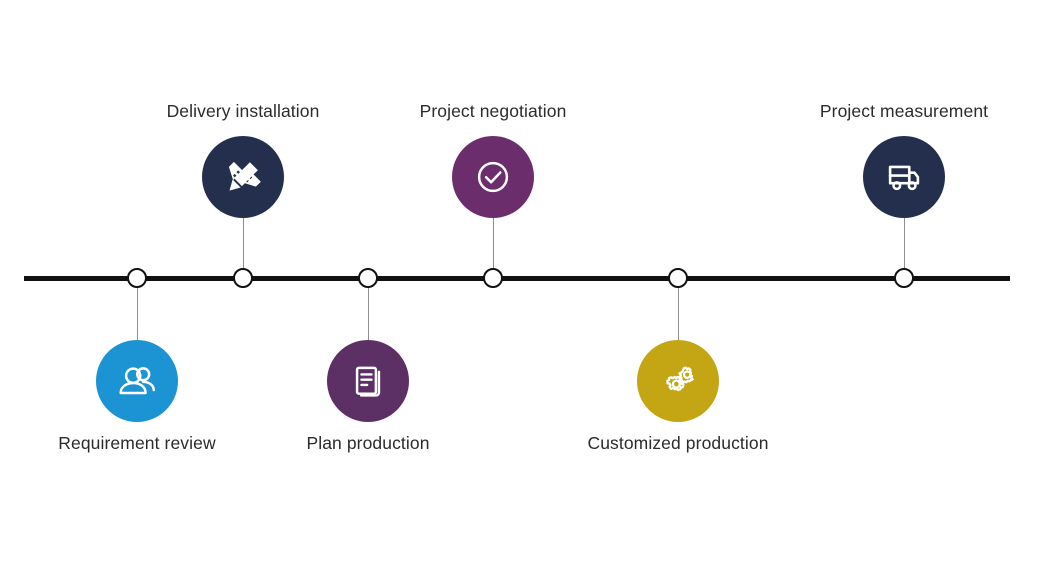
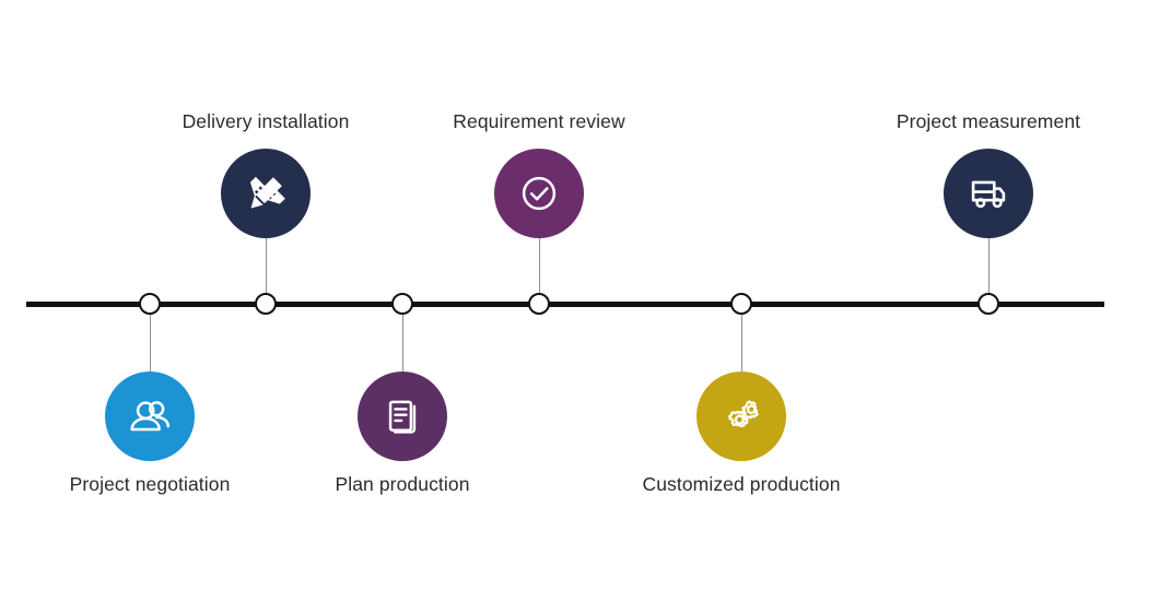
- Requirement review
+ Project negotiation
  Delivery installation
  Plan production
- Project negotiation
+ Requirement review
  Customized production
  Project measurement
